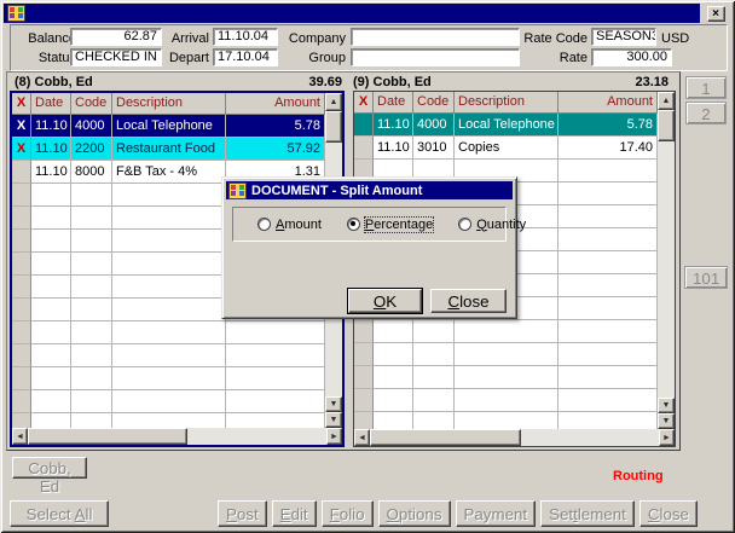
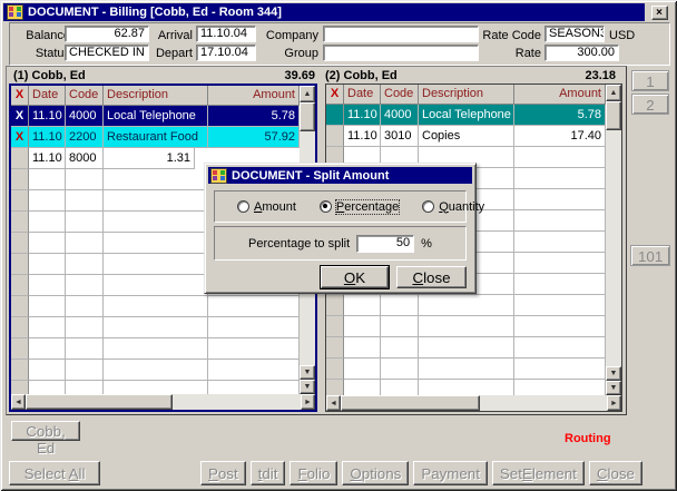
+ DOCUMENT - Billing [Cobb, Ed - Room 344]
  ×
  Balanc
  62.87
  Statu
  CHECKED IN
  Arrival
  11.10.04
  Depart
  17.10.04
  Company
  Group
  Rate Code
  SEASON3
  USD
  Rate
  300.00
- (8) Cobb, Ed
+ (1) Cobb, Ed
  39.69
- (9) Cobb, Ed
+ (2) Cobb, Ed
  23.18
  X
  Date
  Code
  Description
  Amount
  X
  11.10
  4000
  Local Telephone
  5.78
  X
  11.10
  2200
  Restaurant Food
  57.92
  11.10
  8000
- F&B Tax - 4%
  1.31
  X
  Date
  Code
  Description
  Amount
  11.10
  4000
  Local Telephone
  5.78
  11.10
  3010
  Copies
  17.40
  1
  2
  101
  DOCUMENT - Split Amount
  Amount
  Percentage
  Quantity
+ Percentage to split
+ 50
+ %
  OK
  Close
  Cobb, Ed
  Routing
  Select All
  Post
- Edit
+ tdit
  Folio
  Options
  Payment
- Settlement
+ SetElement
  Close
